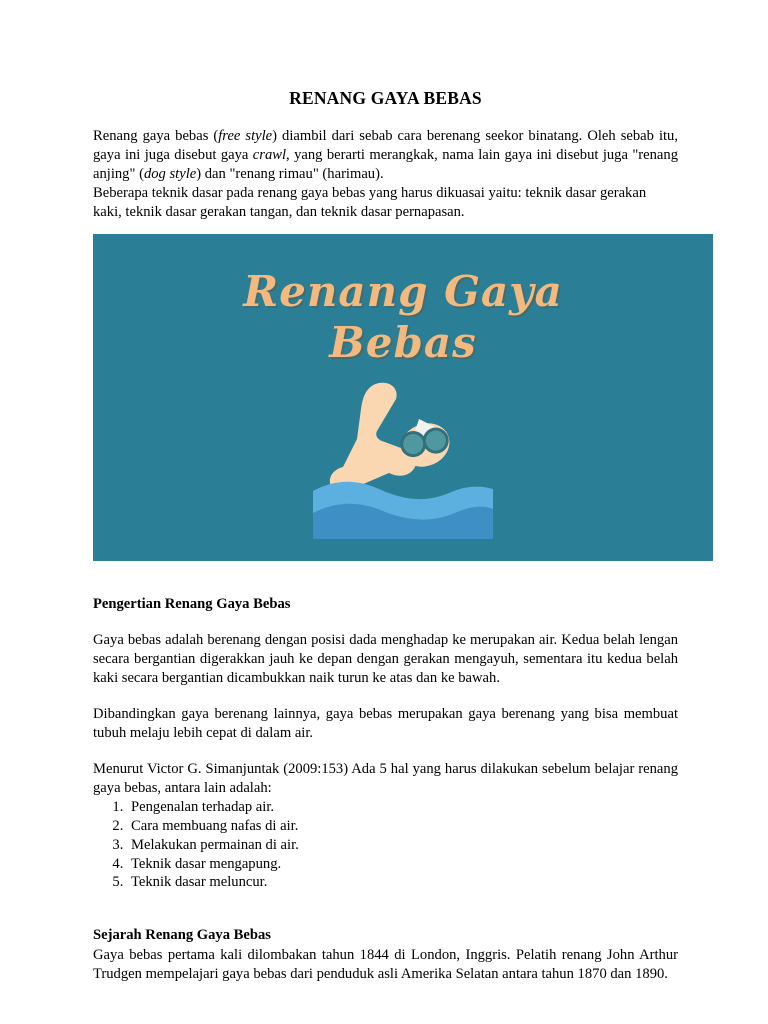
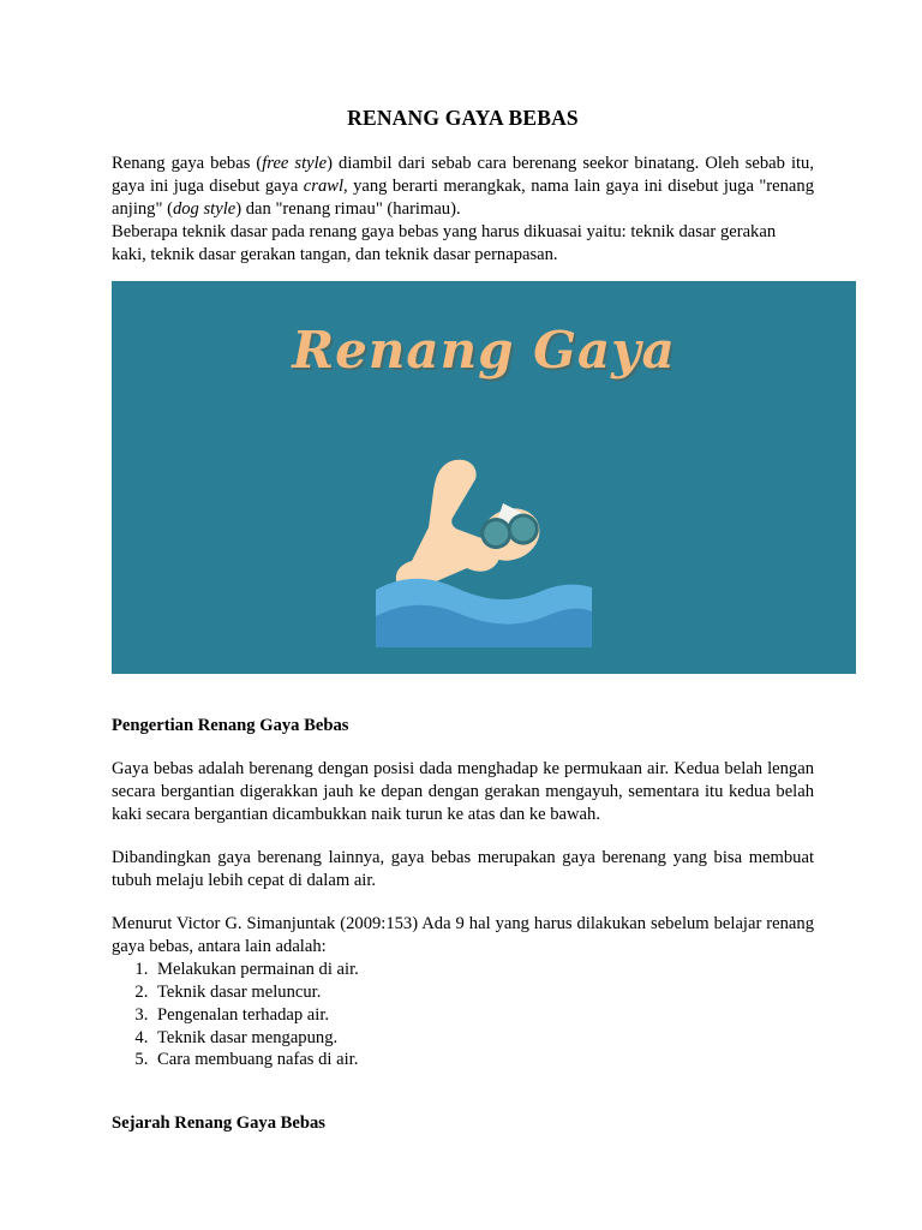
  RENANG GAYA BEBAS
  Renang gaya bebas (free style) diambil dari sebab cara berenang seekor binatang. Oleh sebab itu, gaya ini juga disebut gaya crawl, yang berarti merangkak, nama lain gaya ini disebut juga "renang anjing" (dog style) dan "renang rimau" (harimau).
  Beberapa teknik dasar pada renang gaya bebas yang harus dikuasai yaitu: teknik dasar gerakan kaki, teknik dasar gerakan tangan, dan teknik dasar pernapasan.
  Renang Gaya
- Bebas
  Pengertian Renang Gaya Bebas
- Gaya bebas adalah berenang dengan posisi dada menghadap ke merupakan air. Kedua belah lengan secara bergantian digerakkan jauh ke depan dengan gerakan mengayuh, sementara itu kedua belah kaki secara bergantian dicambukkan naik turun ke atas dan ke bawah.
+ Gaya bebas adalah berenang dengan posisi dada menghadap ke permukaan air. Kedua belah lengan secara bergantian digerakkan jauh ke depan dengan gerakan mengayuh, sementara itu kedua belah kaki secara bergantian dicambukkan naik turun ke atas dan ke bawah.
  Dibandingkan gaya berenang lainnya, gaya bebas merupakan gaya berenang yang bisa membuat tubuh melaju lebih cepat di dalam air.
- Menurut Victor G. Simanjuntak (2009:153) Ada 5 hal yang harus dilakukan sebelum belajar renang gaya bebas, antara lain adalah:
+ Menurut Victor G. Simanjuntak (2009:153) Ada 9 hal yang harus dilakukan sebelum belajar renang gaya bebas, antara lain adalah:
- Pengenalan terhadap air.
+ Melakukan permainan di air.
- Cara membuang nafas di air.
+ Teknik dasar meluncur.
- Melakukan permainan di air.
+ Pengenalan terhadap air.
  Teknik dasar mengapung.
- Teknik dasar meluncur.
+ Cara membuang nafas di air.
  Sejarah Renang Gaya Bebas
- Gaya bebas pertama kali dilombakan tahun 1844 di London, Inggris. Pelatih renang John Arthur Trudgen mempelajari gaya bebas dari penduduk asli Amerika Selatan antara tahun 1870 dan 1890.
